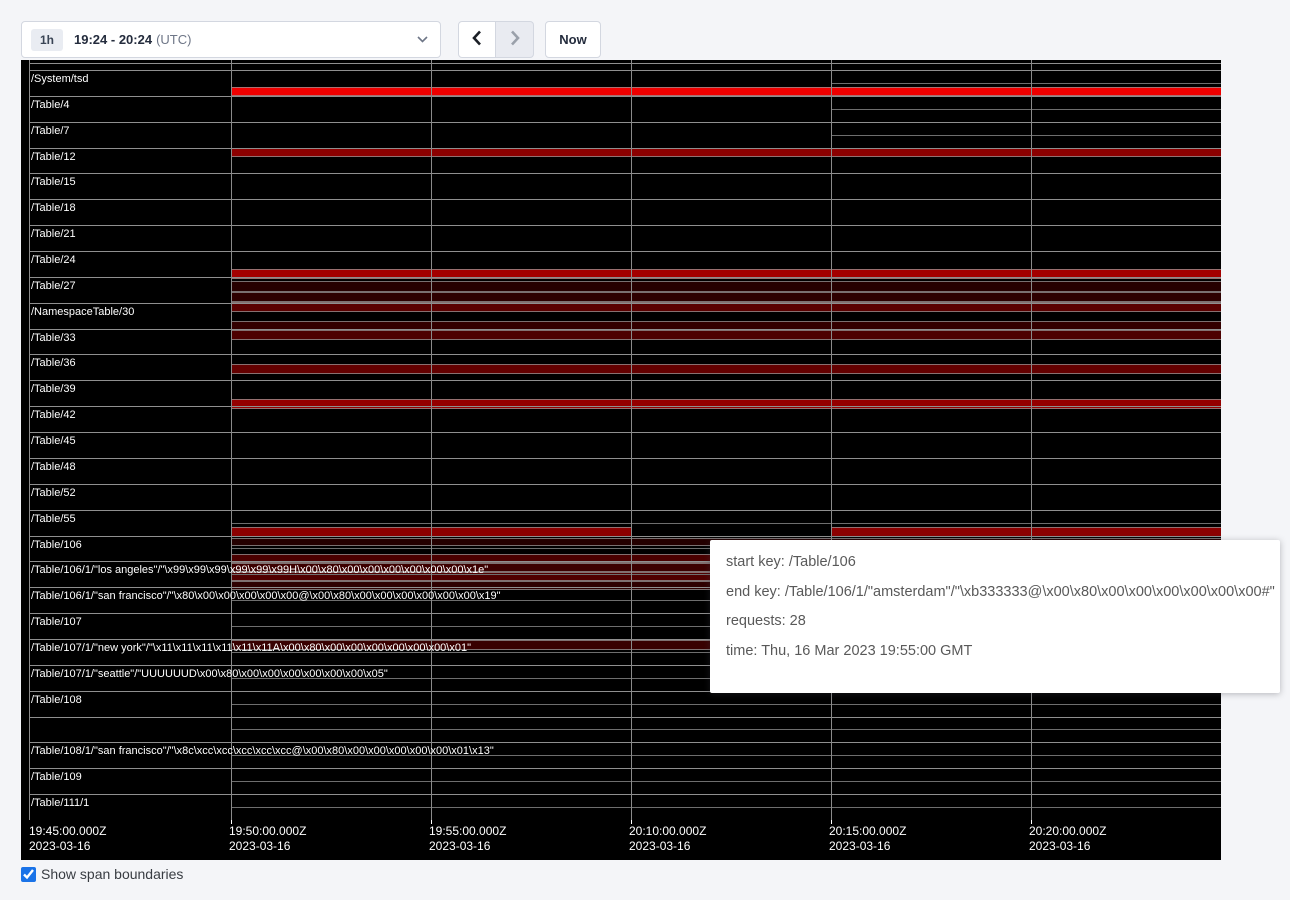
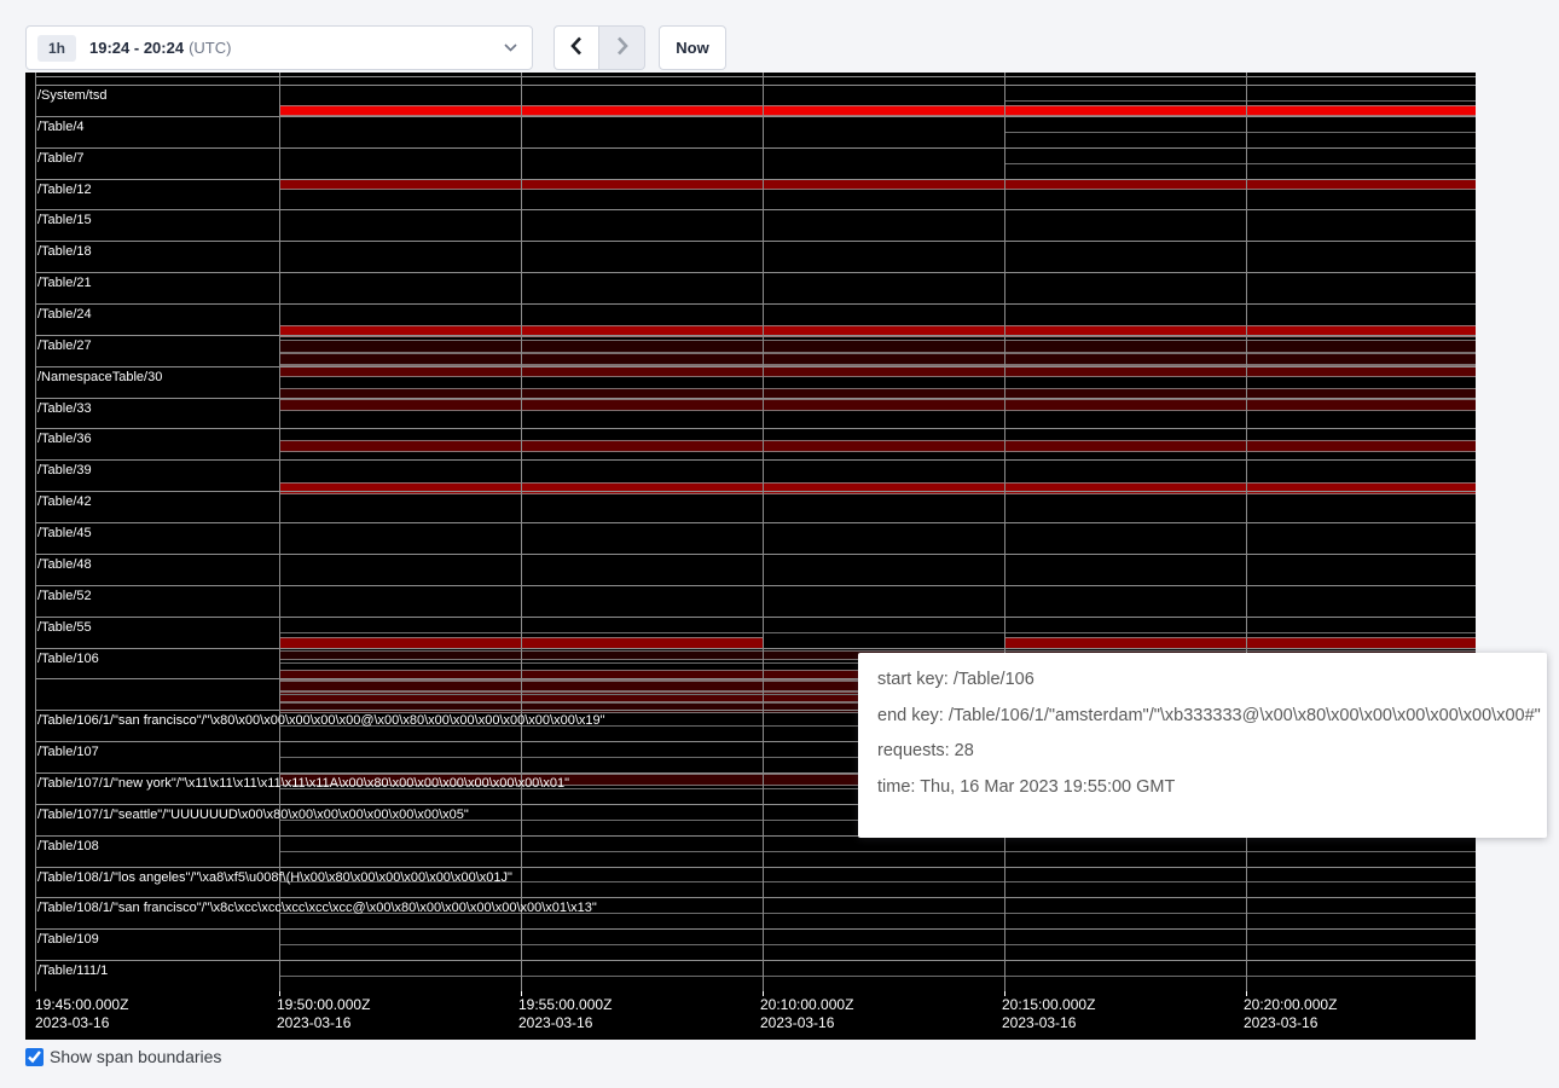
  1h
  19:24 - 20:24
  (UTC)
  Now
  /System/tsd
  /Table/4
  /Table/7
  /Table/12
  /Table/15
  /Table/18
  /Table/21
  /Table/24
  /Table/27
  /NamespaceTable/30
  /Table/33
  /Table/36
  /Table/39
  /Table/42
  /Table/45
  /Table/48
  /Table/52
  /Table/55
  /Table/106
- /Table/106/1/"los angeles"/"\x99\x99\x99\x99\x99\x99H\x00\x80\x00\x00\x00\x00\x00\x00\x1e"
  /Table/106/1/"san francisco"/"\x80\x00\x00\x00\x00\x00@\x00\x80\x00\x00\x00\x00\x00\x00\x19"
  /Table/107
  /Table/107/1/"new york"/"\x11\x11\x11\x11\x11\x11A\x00\x80\x00\x00\x00\x00\x00\x00\x01"
  /Table/107/1/"seattle"/"UUUUUUD\x00\x80\x00\x00\x00\x00\x00\x00\x05"
  /Table/108
+ /Table/108/1/"los angeles"/"\xa8\xf5\u008f\(H\x00\x80\x00\x00\x00\x00\x00\x01J"
  /Table/108/1/"san francisco"/"\x8c\xcc\xcc\xcc\xcc\xcc@\x00\x80\x00\x00\x00\x00\x00\x01\x13"
  /Table/109
  /Table/111/1
  19:45:00.000Z
  2023-03-16
  19:50:00.000Z
  2023-03-16
  19:55:00.000Z
  2023-03-16
  20:10:00.000Z
  2023-03-16
  20:15:00.000Z
  2023-03-16
  20:20:00.000Z
  2023-03-16
  start key: /Table/106
  end key: /Table/106/1/"amsterdam"/"\xb333333@\x00\x80\x00\x00\x00\x00\x00\x00#"
  requests: 28
  time: Thu, 16 Mar 2023 19:55:00 GMT
  Show span boundaries
